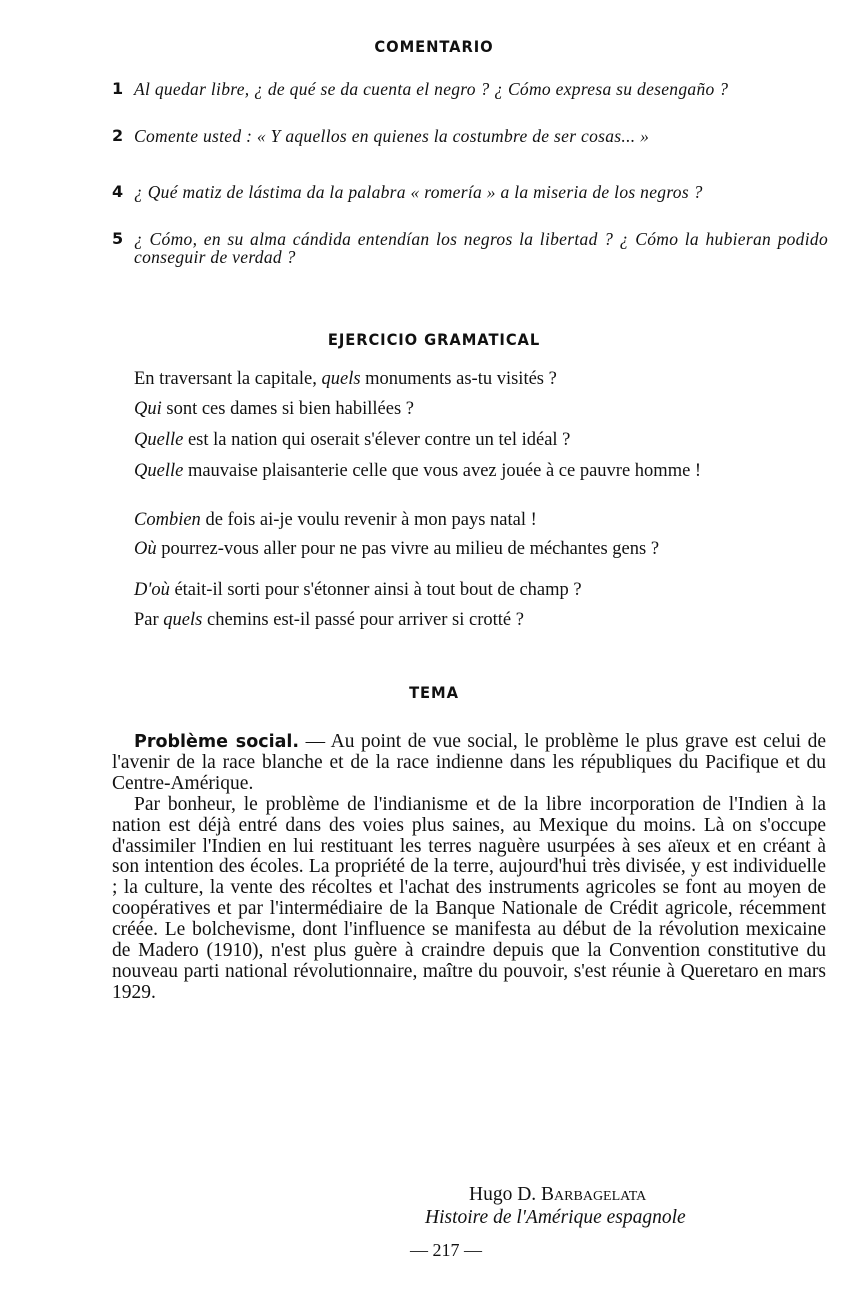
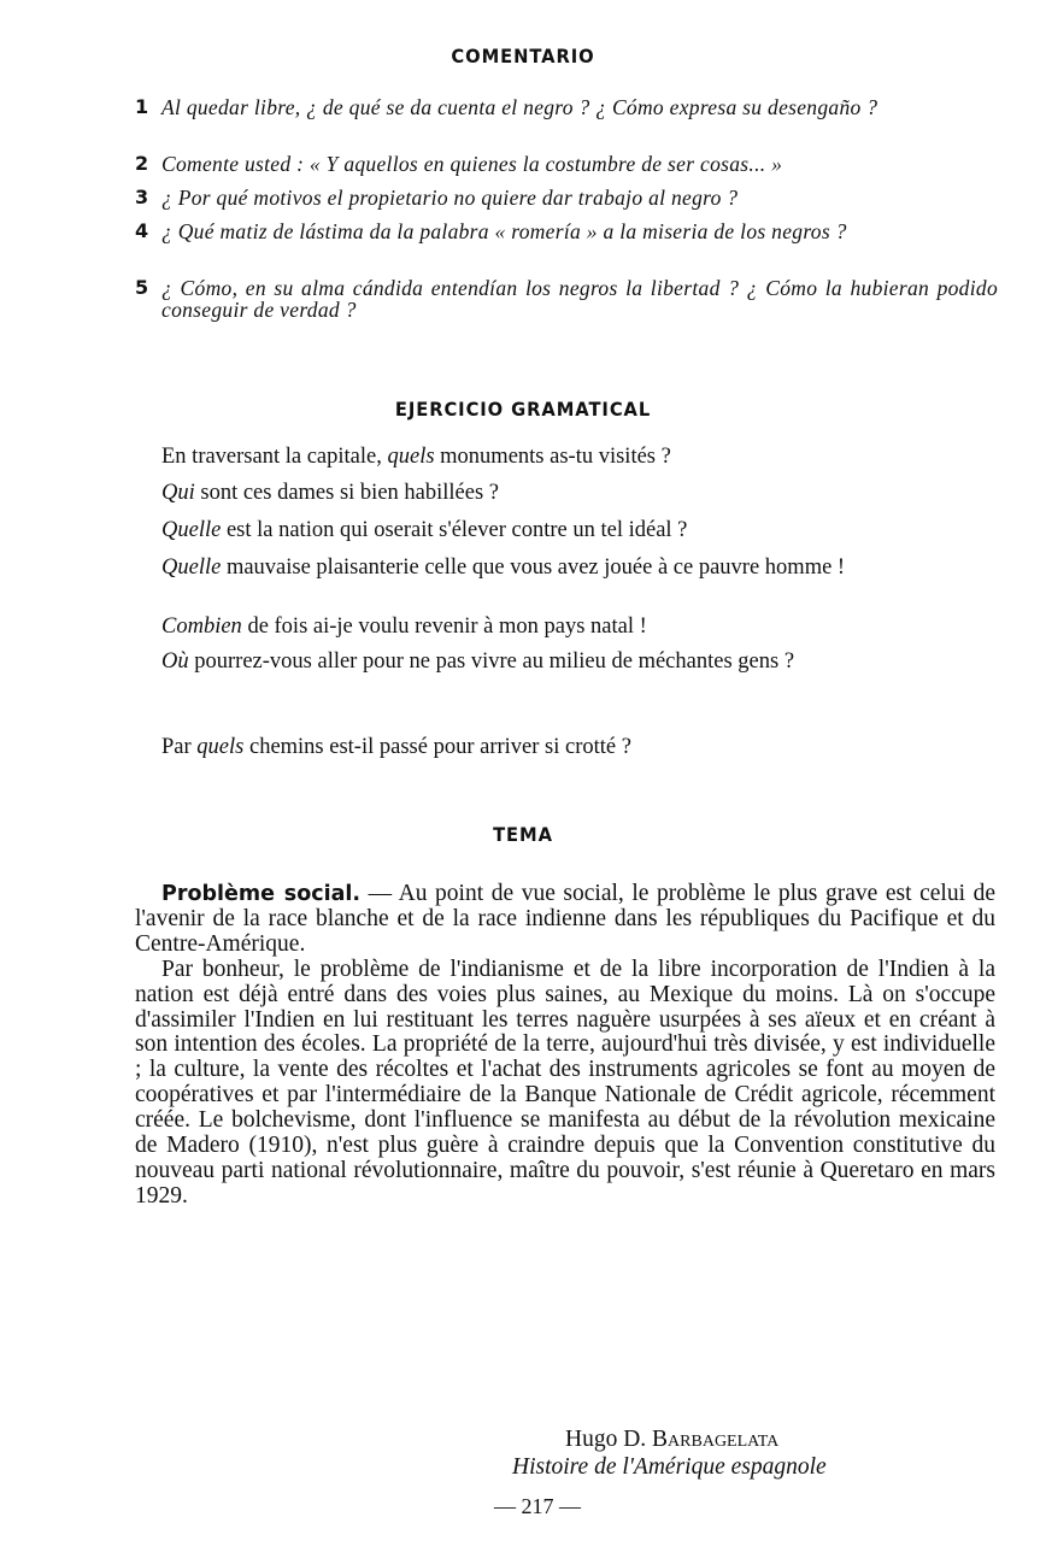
  COMENTARIO
  1
  Al quedar libre, ¿ de qué se da cuenta el negro ? ¿ Cómo expresa su desengaño ?
  2
  Comente usted : « Y aquellos en quienes la costumbre de ser cosas... »
+ 3
+ ¿ Por qué motivos el propietario no quiere dar trabajo al negro ?
  4
  ¿ Qué matiz de lástima da la palabra « romería » a la miseria de los negros ?
  5
  ¿ Cómo, en su alma cándida entendían los negros la libertad ? ¿ Cómo la hubieran podido conseguir de verdad ?
  EJERCICIO GRAMATICAL
  En traversant la capitale, quels monuments as-tu visités ?
  Qui sont ces dames si bien habillées ?
  Quelle est la nation qui oserait s'élever contre un tel idéal ?
  Quelle mauvaise plaisanterie celle que vous avez jouée à ce pauvre homme !
  Combien de fois ai-je voulu revenir à mon pays natal !
  Où pourrez-vous aller pour ne pas vivre au milieu de méchantes gens ?
- D'où était-il sorti pour s'étonner ainsi à tout bout de champ ?
  Par quels chemins est-il passé pour arriver si crotté ?
  TEMA
  Problème social. — Au point de vue social, le problème le plus grave est celui de l'avenir de la race blanche et de la race indienne dans les républiques du Pacifique et du Centre-Amérique.
  Par bonheur, le problème de l'indianisme et de la libre incorporation de l'Indien à la nation est déjà entré dans des voies plus saines, au Mexique du moins. Là on s'occupe d'assimiler l'Indien en lui restituant les terres naguère usurpées à ses aïeux et en créant à son intention des écoles. La propriété de la terre, aujourd'hui très divisée, y est individuelle ; la culture, la vente des récoltes et l'achat des instruments agricoles se font au moyen de coopératives et par l'intermédiaire de la Banque Nationale de Crédit agricole, récemment créée. Le bolchevisme, dont l'influence se manifesta au début de la révolution mexicaine de Madero (1910), n'est plus guère à craindre depuis que la Convention constitutive du nouveau parti national révolutionnaire, maître du pouvoir, s'est réunie à Queretaro en mars 1929.
  Hugo D. Barbagelata
  Histoire de l'Amérique espagnole
  — 217 —
